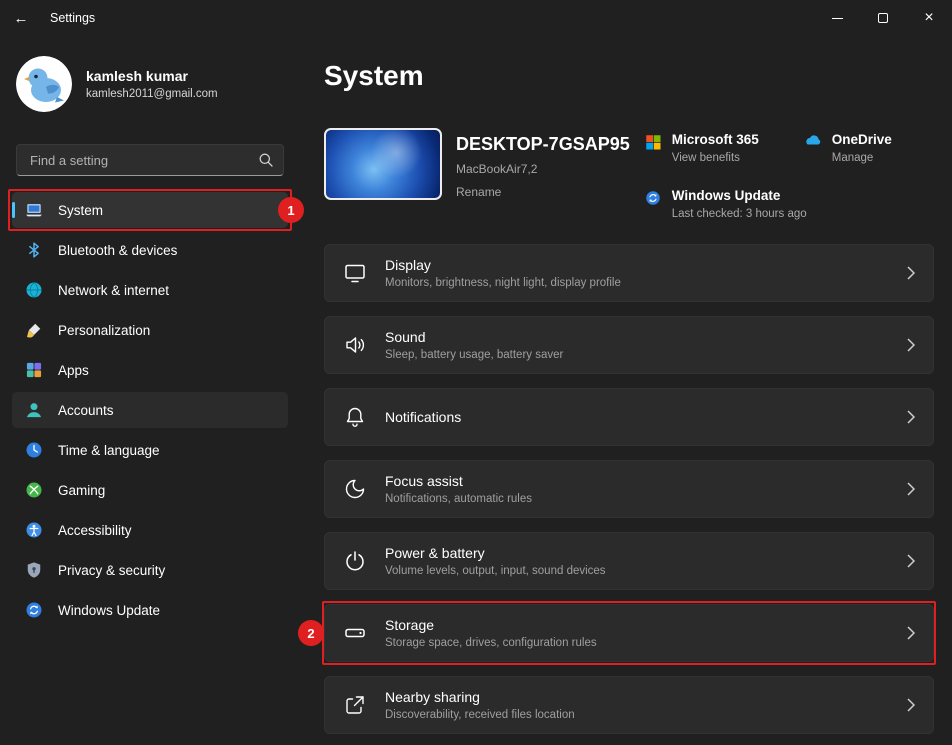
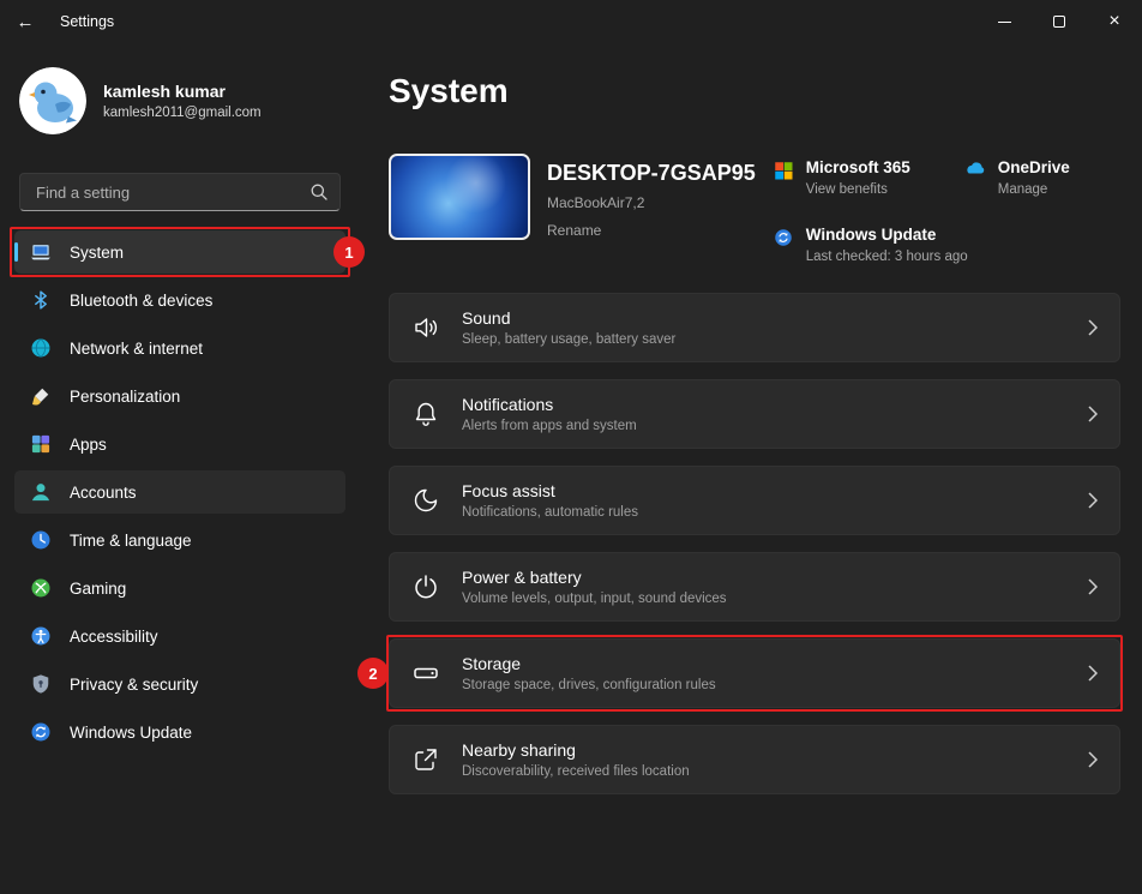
  ←
  Settings
  ×
  kamlesh kumar
  kamlesh2011@gmail.com
  Find a setting
  System
  1
  Bluetooth & devices
  Network & internet
  Personalization
  Apps
  Accounts
  Time & language
  Gaming
  Accessibility
  Privacy & security
  Windows Update
  System
  DESKTOP-7GSAP95
  MacBookAir7,2
  Rename
  Microsoft 365
  View benefits
  OneDrive
  Manage
  Windows Update
  Last checked: 3 hours ago
- Display
- Monitors, brightness, night light, display profile
  Sound
  Sleep, battery usage, battery saver
  Notifications
+ Alerts from apps and system
  Focus assist
  Notifications, automatic rules
  Power & battery
  Volume levels, output, input, sound devices
  Storage
  Storage space, drives, configuration rules
  2
  Nearby sharing
  Discoverability, received files location
